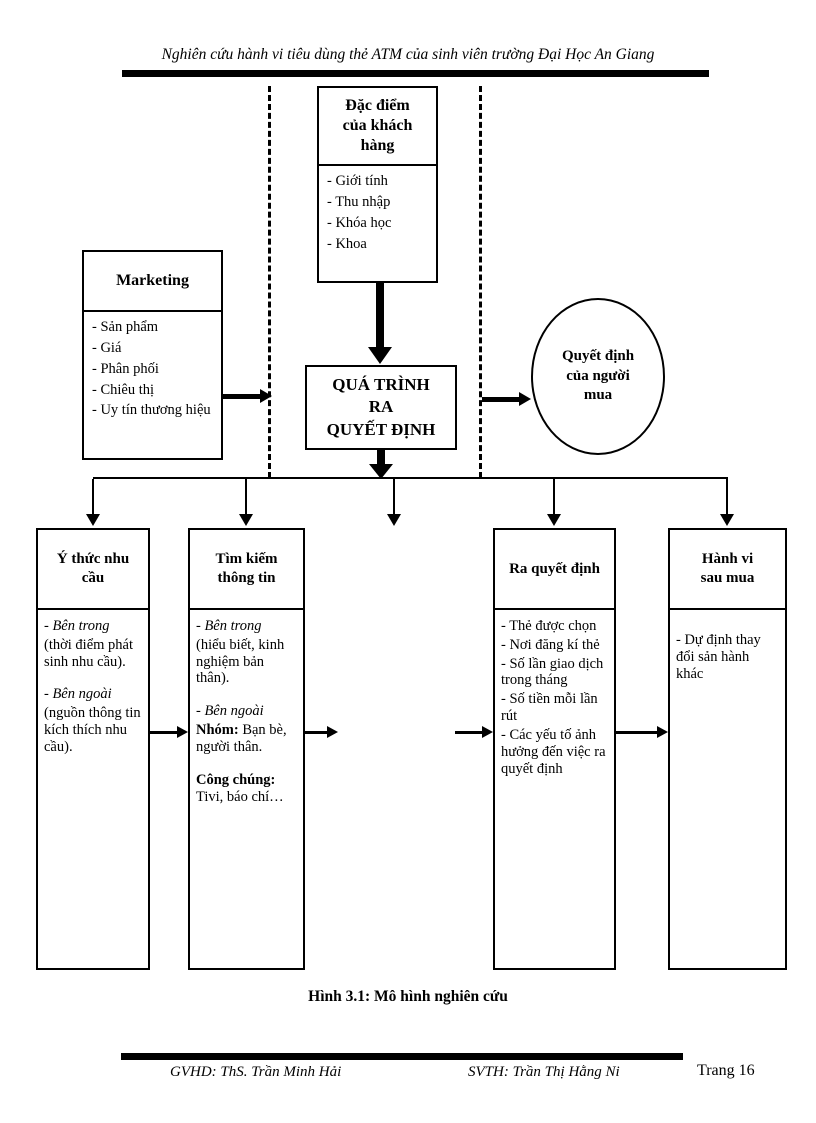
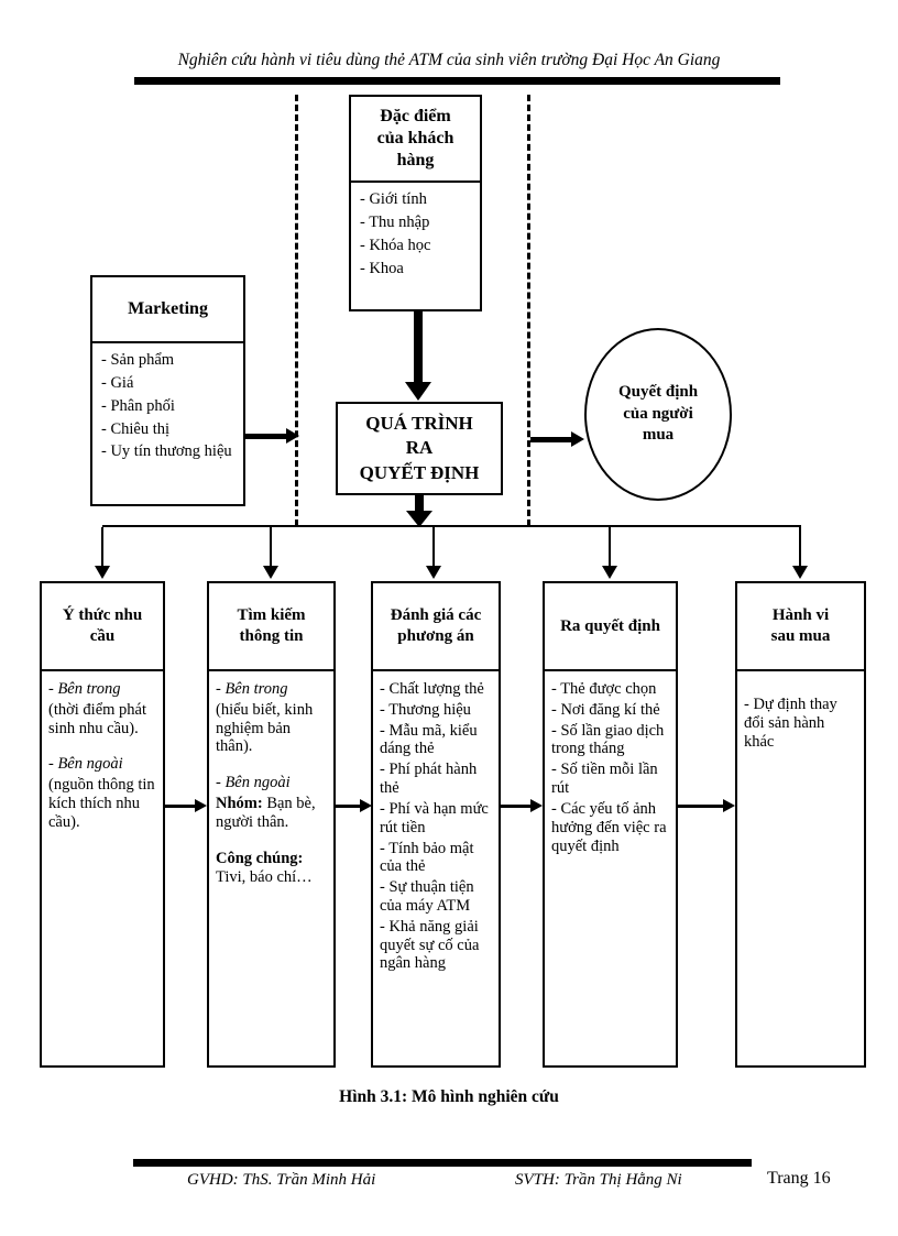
  Nghiên cứu hành vi tiêu dùng thẻ ATM của sinh viên trường Đại Học An Giang
  Đặc điểm của khách hàng
  - Giới tính
  - Thu nhập
  - Khóa học
  - Khoa
  Marketing
  - Sản phẩm
  - Giá
  - Phân phối
  - Chiêu thị
  - Uy tín thương hiệu
  QUÁ TRÌNH
  RA
  QUYẾT ĐỊNH
  Quyết định của người mua
  Ý thức nhu cầu
  - Bên trong
  (thời điểm phát sinh nhu cầu).
  - Bên ngoài
  (nguồn thông tin kích thích nhu cầu).
  Tìm kiếm thông tin
  - Bên trong
  (hiểu biết, kinh nghiệm bản thân).
  - Bên ngoài
  Nhóm: Bạn bè, người thân.
  Công chúng: Tivi, báo chí…
+ Đánh giá các phương án
+ - Chất lượng thẻ
+ - Thương hiệu
+ - Mẫu mã, kiểu dáng thẻ
+ - Phí phát hành thẻ
+ - Phí và hạn mức rút tiền
+ - Tính bảo mật của thẻ
+ - Sự thuận tiện của máy ATM
+ - Khả năng giải quyết sự cố của ngân hàng
  Ra quyết định
  - Thẻ được chọn
  - Nơi đăng kí thẻ
  - Số lần giao dịch trong tháng
  - Số tiền mỗi lần rút
  - Các yếu tố ảnh hưởng đến việc ra quyết định
  Hành vi sau mua
  - Dự định thay đổi sản hành khác
  Hình 3.1: Mô hình nghiên cứu
  GVHD: ThS. Trần Minh Hải
  SVTH: Trần Thị Hằng Ni
  Trang 16
